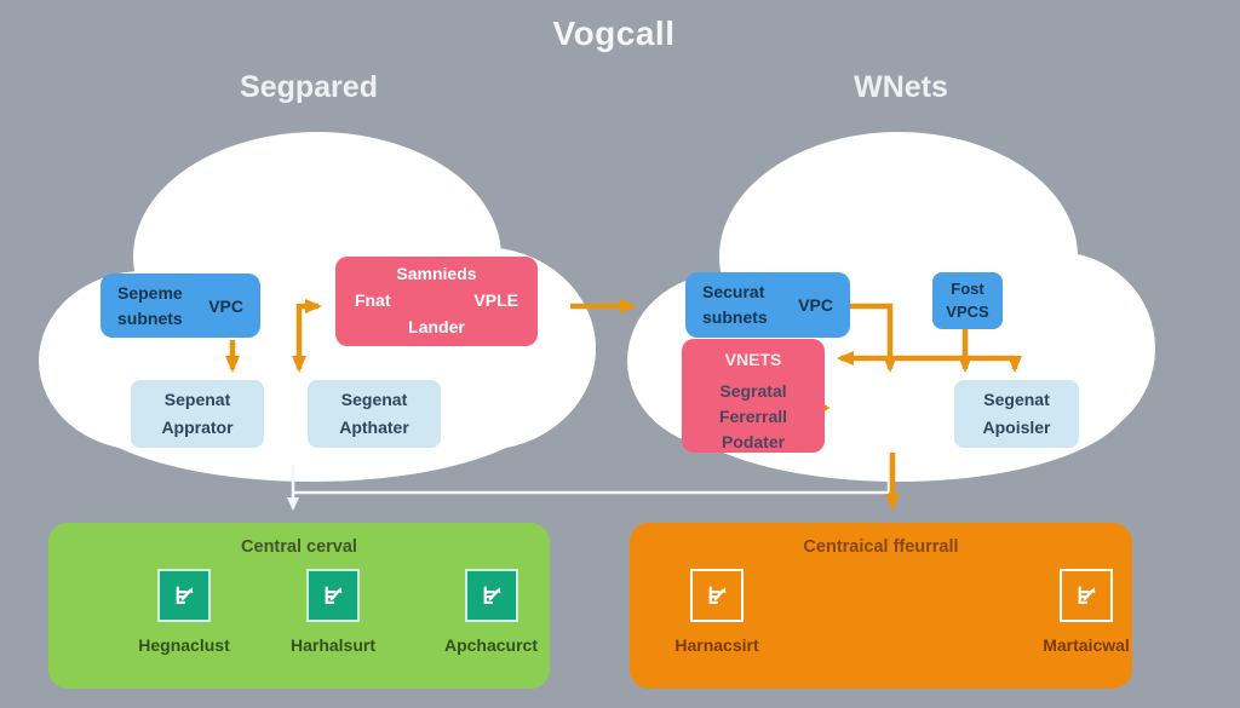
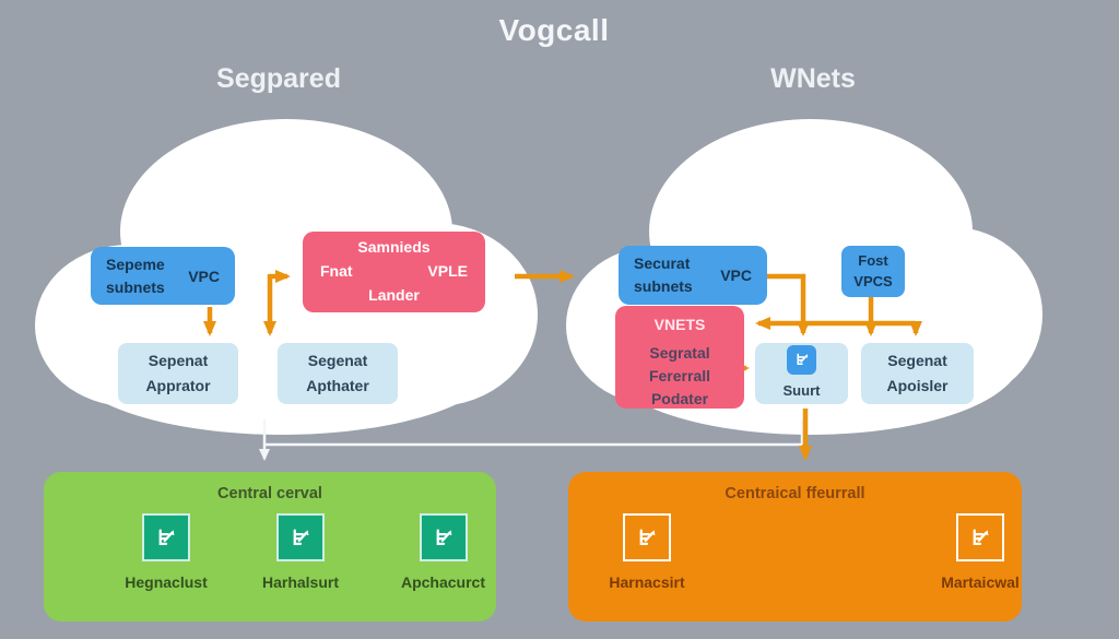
  Vogcall
  Segpared
  WNets
  Sepeme
  subnets
  VPC
  Samnieds
  Fnat
  VPLE
  Lander
  Sepenat
  Apprator
  Segenat
  Apthater
  Securat
  subnets
  VPC
  Fost
  VPCS
  VNETS
  Segratal
  Fererrall
  Podater
+ Suurt
  Segenat
  Apoisler
  Central cerval
  Hegnaclust
  Harhalsurt
  Apchacurct
  Centraical ffeurrall
  Harnacsirt
  Martaicwal
